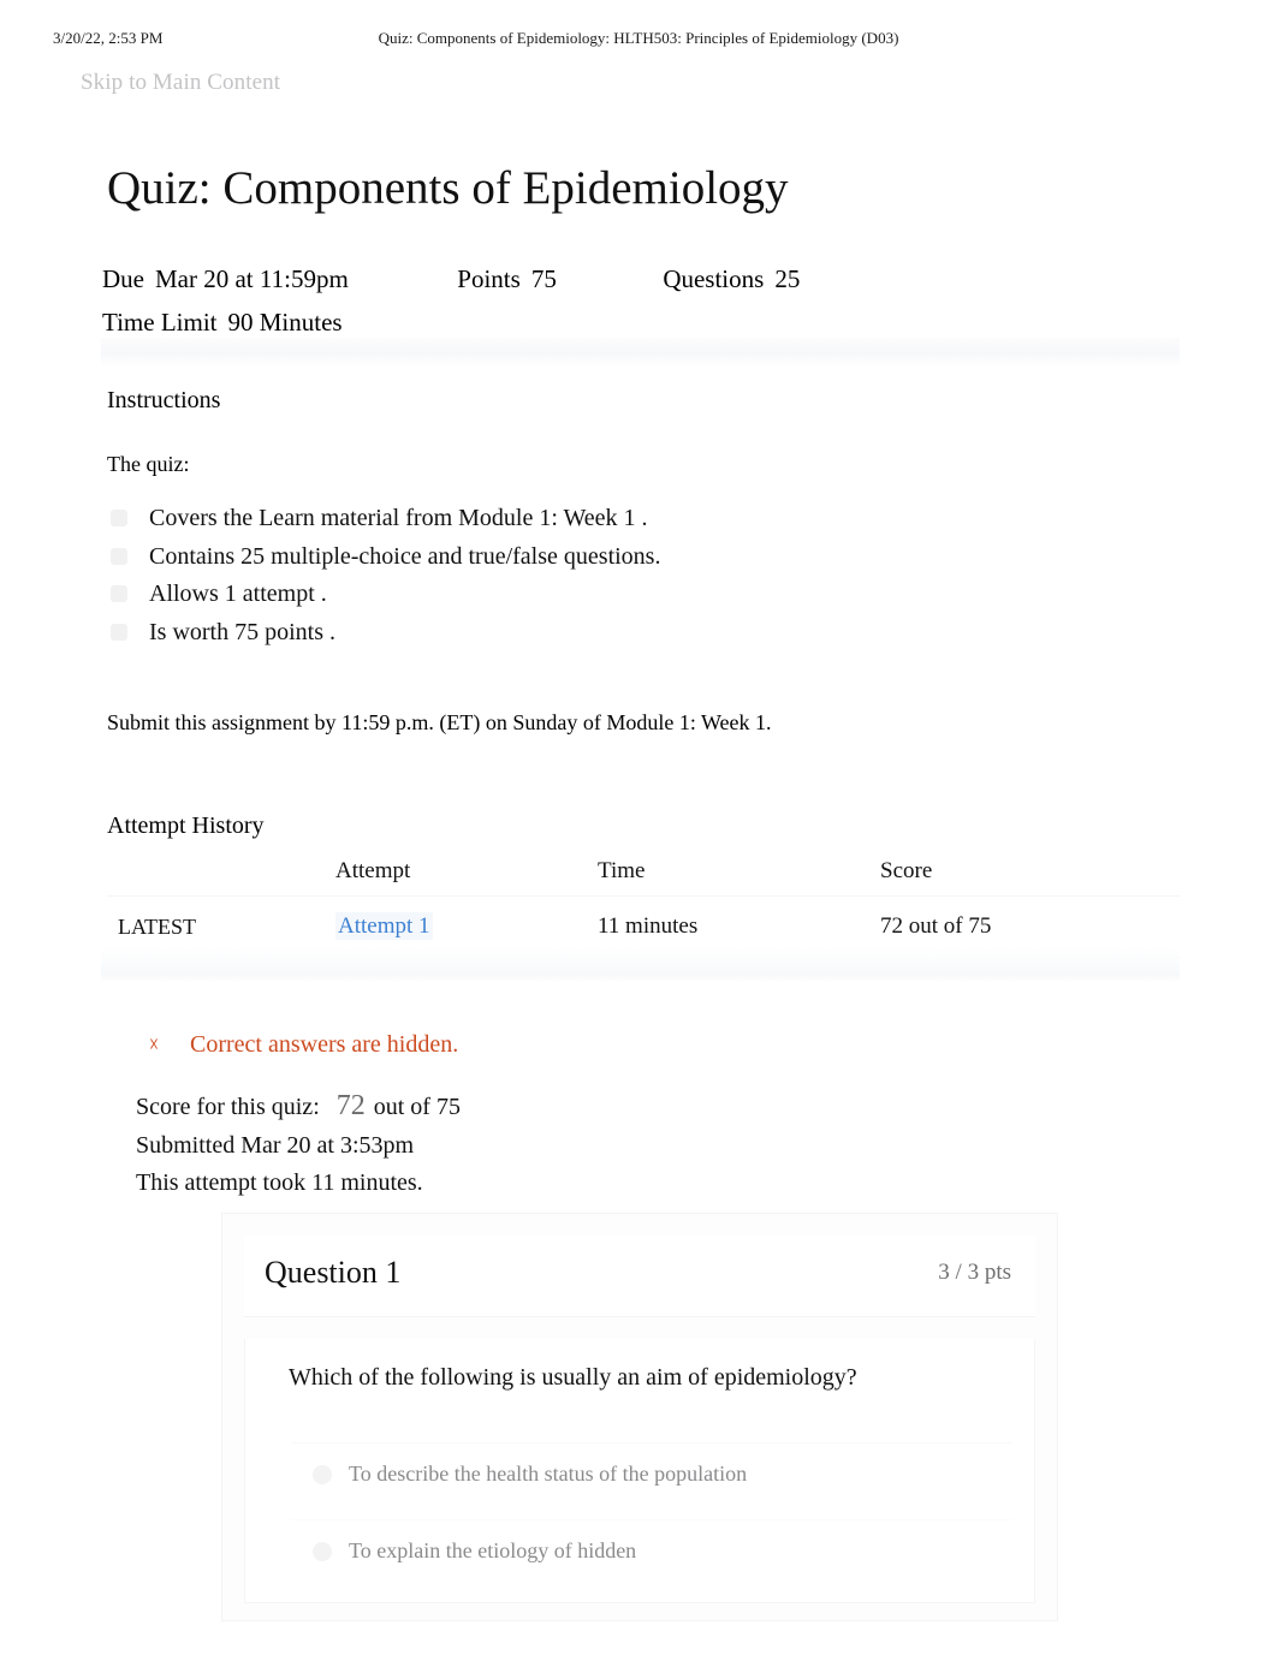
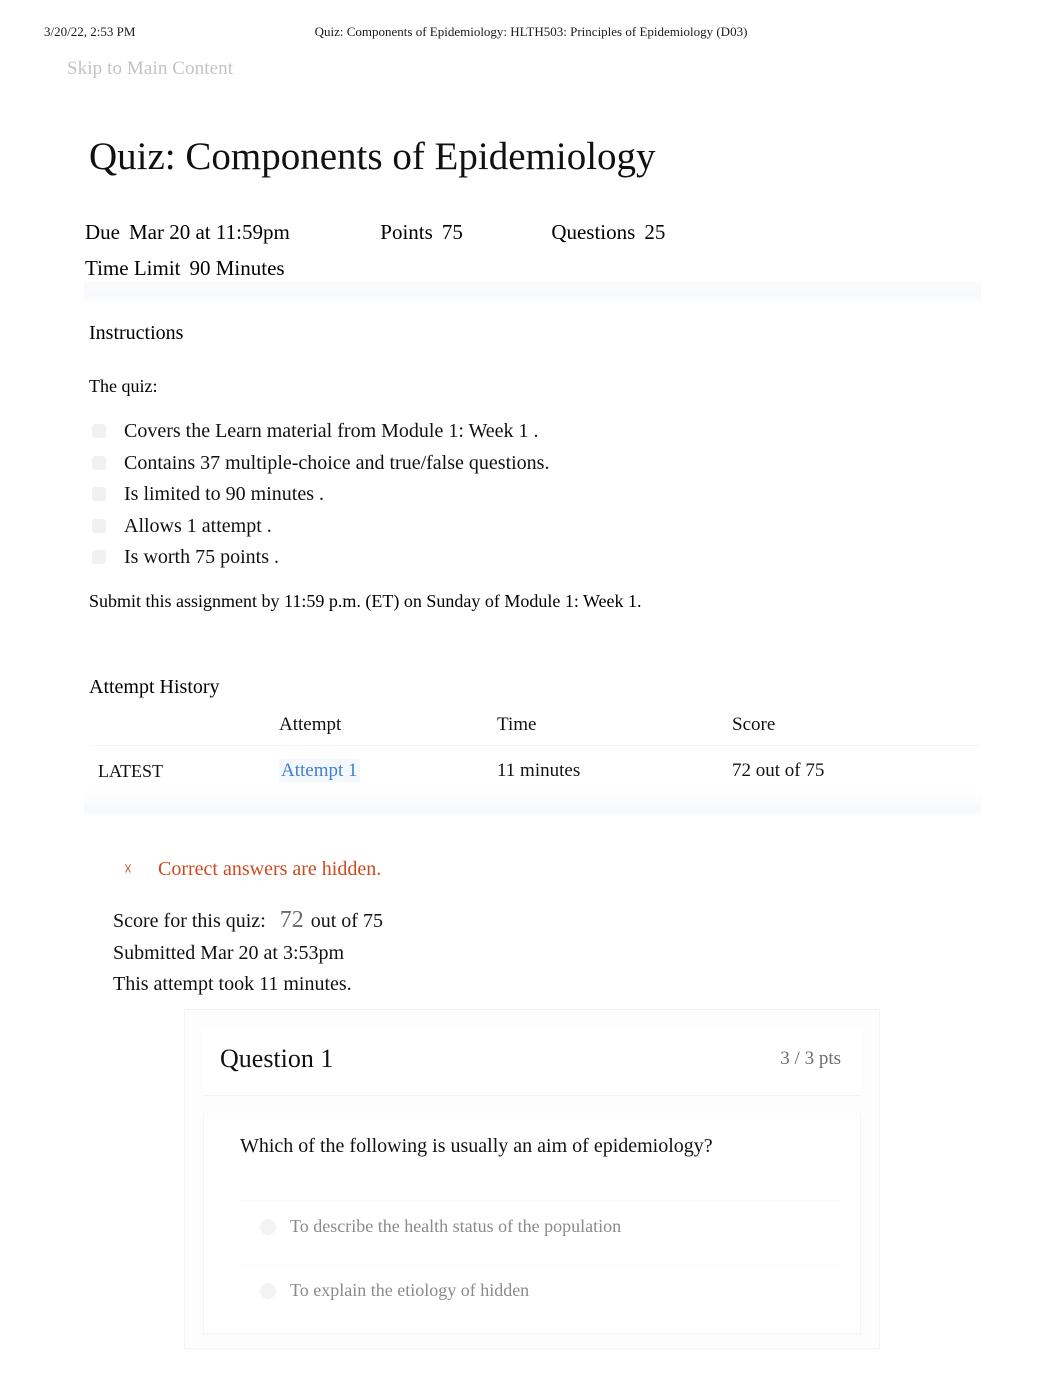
  3/20/22, 2:53 PM
  Quiz: Components of Epidemiology: HLTH503: Principles of Epidemiology (D03)
  Skip to Main Content
  Quiz: Components of Epidemiology
  Due Mar 20 at 11:59pm Points 75 Questions 25
  Time Limit 90 Minutes
  Instructions
  The quiz:
  Covers the Learn material from Module 1: Week 1 .
- Contains 25 multiple-choice and true/false questions.
+ Contains 37 multiple-choice and true/false questions.
+ Is limited to 90 minutes .
  Allows 1 attempt .
  Is worth 75 points .
  Submit this assignment by 11:59 p.m. (ET) on Sunday of Module 1: Week 1.
  Attempt History
  	Attempt	Time	Score
  LATEST	Attempt 1	11 minutes	72 out of 75
  ☓ Correct answers are hidden.
  Score for this quiz: 72 out of 75
  Submitted Mar 20 at 3:53pm
  This attempt took 11 minutes.
  Question 1
  3 / 3 pts
  Which of the following is usually an aim of epidemiology?
  To describe the health status of the population
  To explain the etiology of hidden
